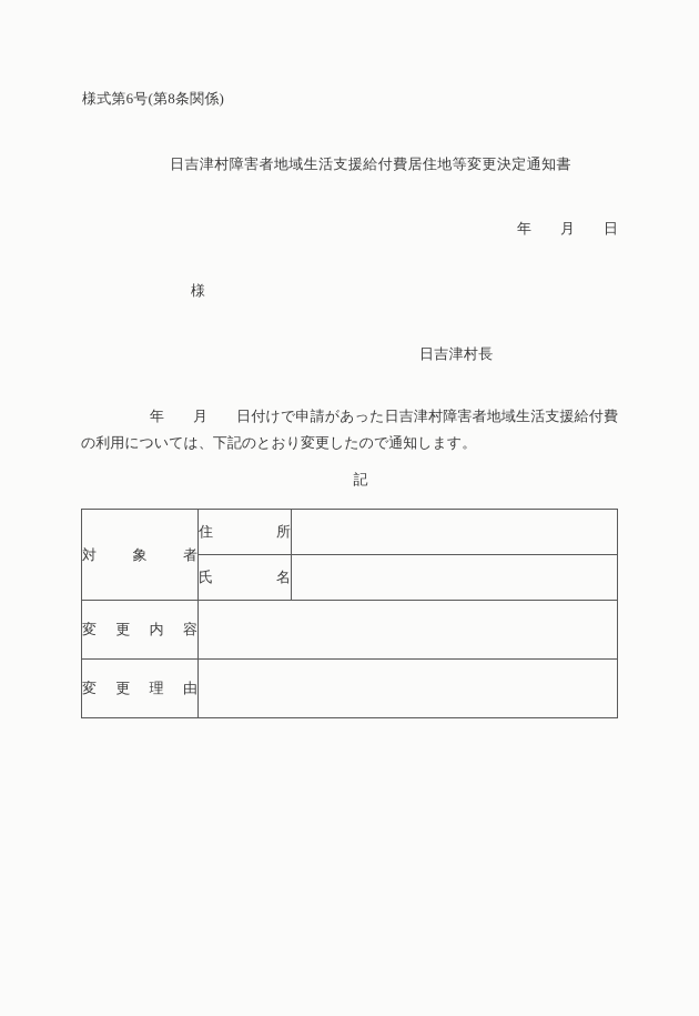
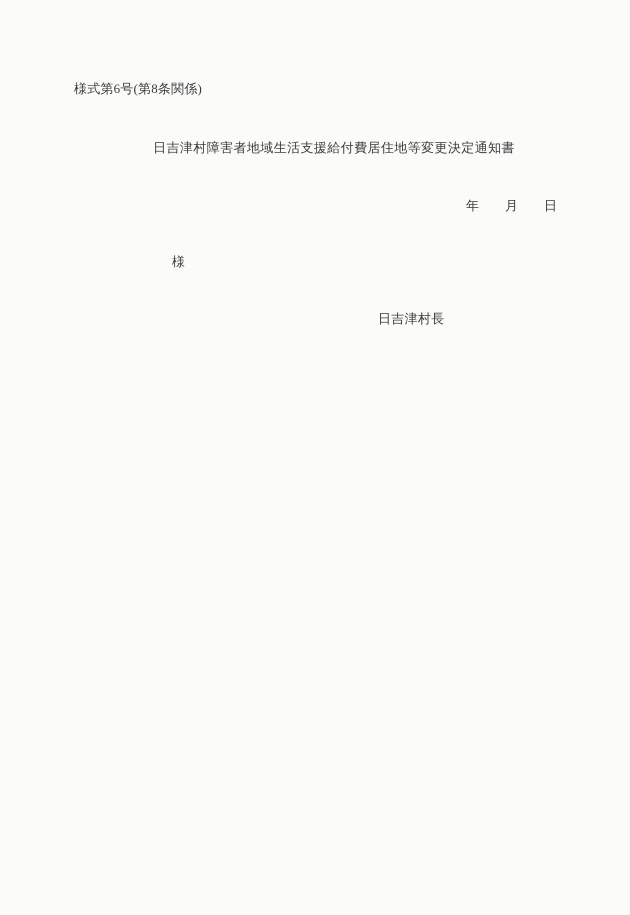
  様式第6号(第8条関係)
  日吉津村障害者地域生活支援給付費居住地等変更決定通知書
  年 月 日
  様
  日吉津村長
- 年 月 日付けで申請があった日吉津村障害者地域生活支援給付費の利用については、下記のとおり変更したので通知します。
- 記
- 対 象 者	住 所
- 氏 名
- 変 更 内 容
- 変 更 理 由
